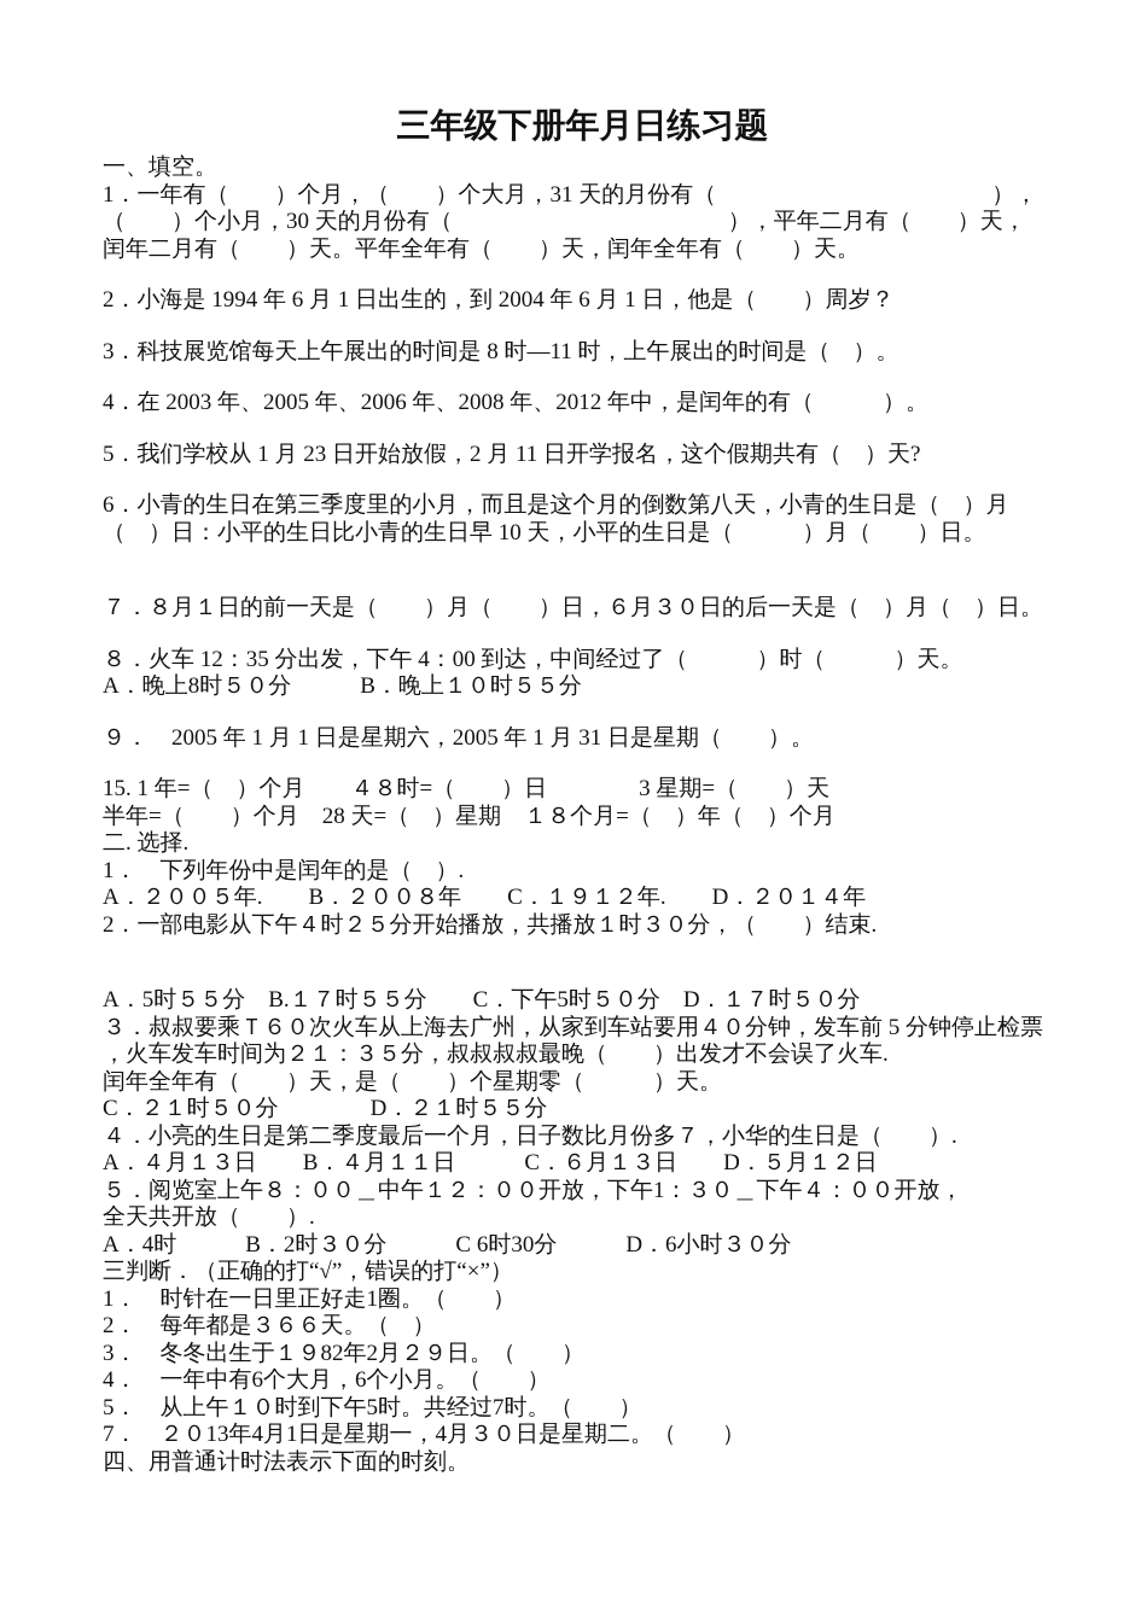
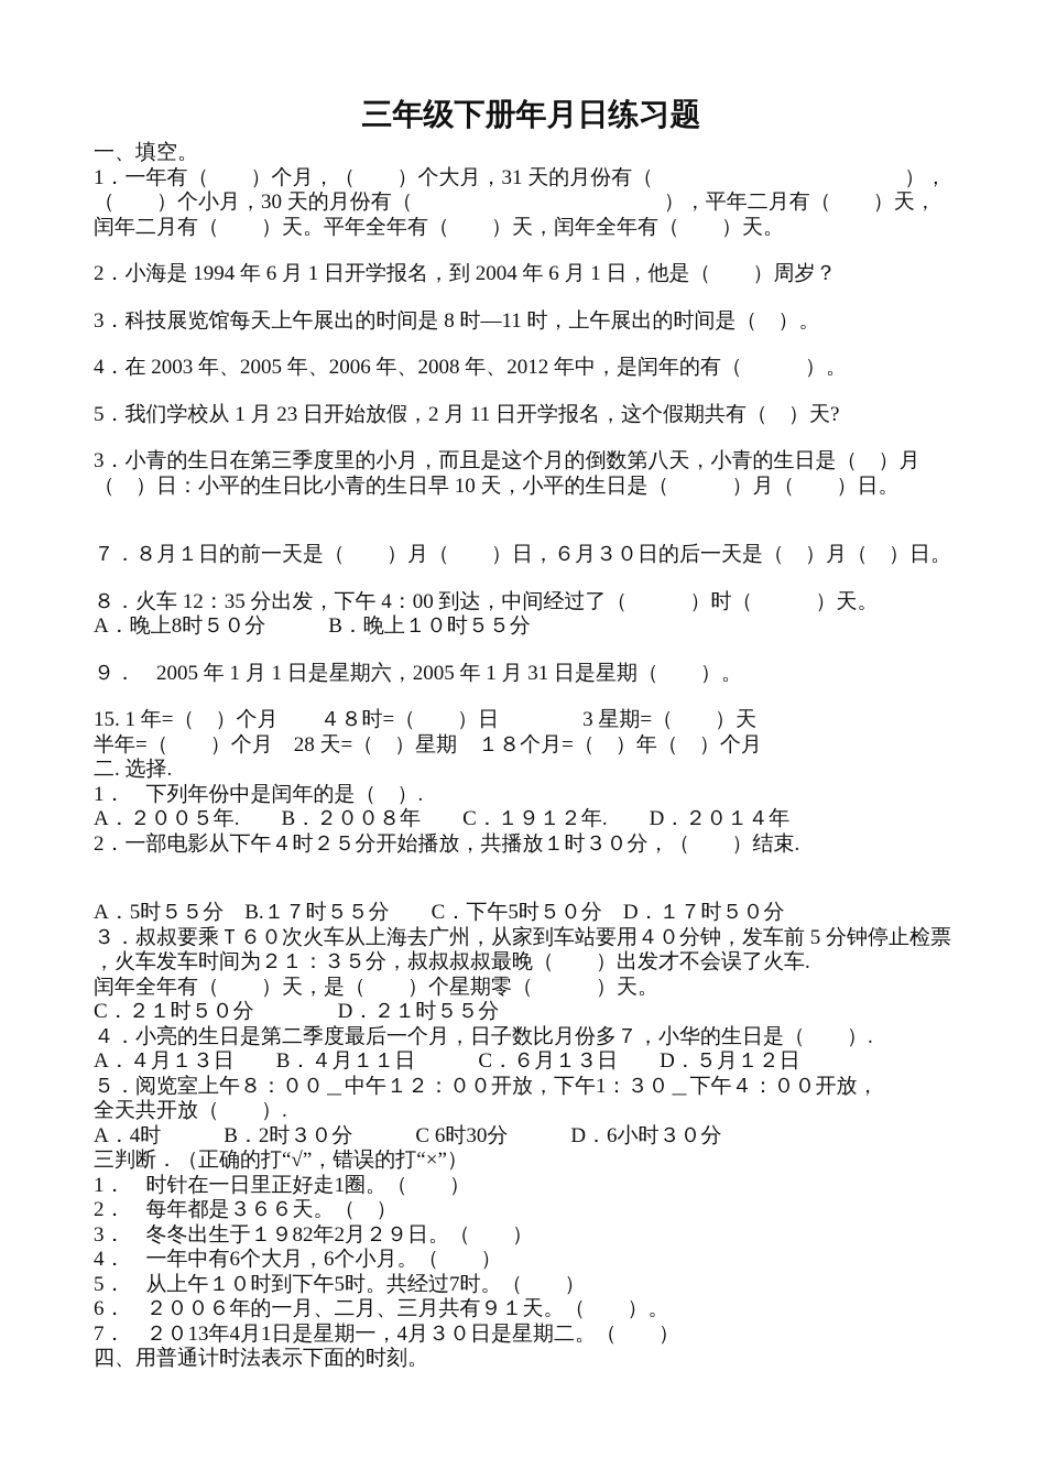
  三年级下册年月日练习题
  一、填空。
  1．一年有（ ）个月，（ ）个大月，31 天的月份有（ ），
  （ ）个小月，30 天的月份有（ ），平年二月有（ ）天，
  闰年二月有（ ）天。平年全年有（ ）天，闰年全年有（ ）天。
- 2．小海是 1994 年 6 月 1 日出生的，到 2004 年 6 月 1 日，他是（ ）周岁？
+ 2．小海是 1994 年 6 月 1 日开学报名，到 2004 年 6 月 1 日，他是（ ）周岁？
  3．科技展览馆每天上午展出的时间是 8 时—11 时，上午展出的时间是（ ）。
  4．在 2003 年、2005 年、2006 年、2008 年、2012 年中，是闰年的有（ ）。
  5．我们学校从 1 月 23 日开始放假，2 月 11 日开学报名，这个假期共有（ ）天?
- 6．小青的生日在第三季度里的小月，而且是这个月的倒数第八天，小青的生日是（ ）月
+ 3．小青的生日在第三季度里的小月，而且是这个月的倒数第八天，小青的生日是（ ）月
  （ ）日：小平的生日比小青的生日早 10 天，小平的生日是（ ）月（ ）日。
  ７．８月１日的前一天是（ ）月（ ）日，６月３０日的后一天是（ ）月（ ）日。
  ８．火车 12：35 分出发，下午 4：00 到达，中间经过了（ ）时（ ）天。
  A．晚上8时５０分 B．晚上１０时５５分
  ９． 2005 年 1 月 1 日是星期六，2005 年 1 月 31 日是星期（ ）。
  15. 1 年=（ ）个月 ４８时=（ ）日 3 星期=（ ）天
  半年=（ ）个月 28 天=（ ）星期 １８个月=（ ）年（ ）个月
  二. 选择.
  1． 下列年份中是闰年的是（ ）.
  A．２００５年. B．２００８年 C．１９１２年. D．２０１４年
  2．一部电影从下午４时２５分开始播放，共播放１时３０分，（ ）结束.
  A．5时５５分 B.１７时５５分 C．下午5时５０分 D．１７时５０分
  ３．叔叔要乘Ｔ６０次火车从上海去广州，从家到车站要用４０分钟，发车前 5 分钟停止检票
  ，火车发车时间为２１：３５分，叔叔叔叔最晚（ ）出发才不会误了火车.
  闰年全年有（ ）天，是（ ）个星期零（ ）天。
  C．２１时５０分 D．２１时５５分
  ４．小亮的生日是第二季度最后一个月，日子数比月份多７，小华的生日是（ ）.
  A．４月１３日 B．４月１１日 C．６月１３日 D．５月１２日
  ５．阅览室上午８：００＿中午１２：００开放，下午1：３０＿下午４：００开放，
  全天共开放（ ）.
  A．4时 B．2时３０分 C 6时30分 D．6小时３０分
  三判断．（正确的打“√”，错误的打“×”）
  1． 时针在一日里正好走1圈。（ ）
  2． 每年都是３６６天。（ ）
  3． 冬冬出生于１９82年2月２９日。（ ）
  4． 一年中有6个大月，6个小月。（ ）
  5． 从上午１０时到下午5时。共经过7时。（ ）
+ 6． ２００６年的一月、二月、三月共有９１天。（ ）。
  7． ２０13年4月1日是星期一，4月３０日是星期二。（ ）
  四、用普通计时法表示下面的时刻。
